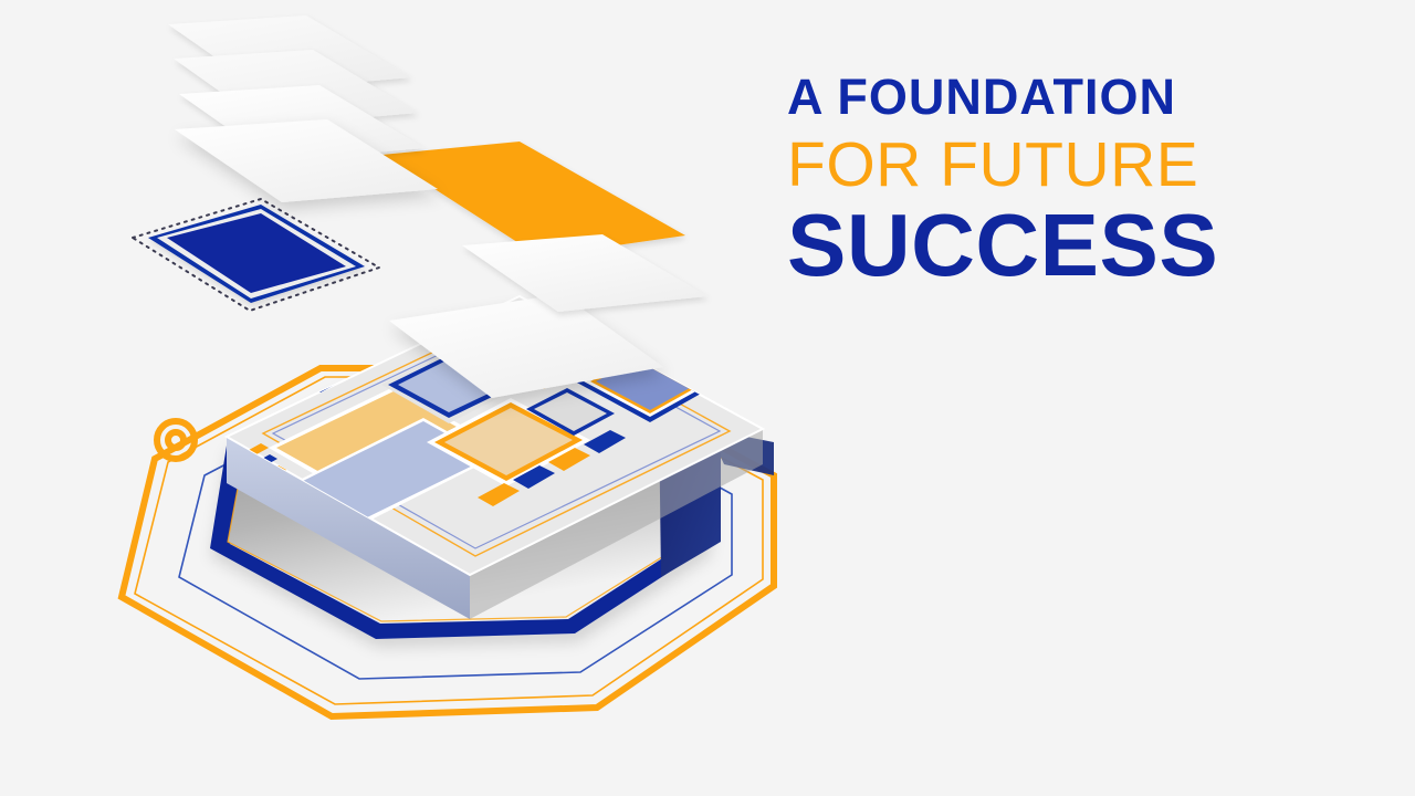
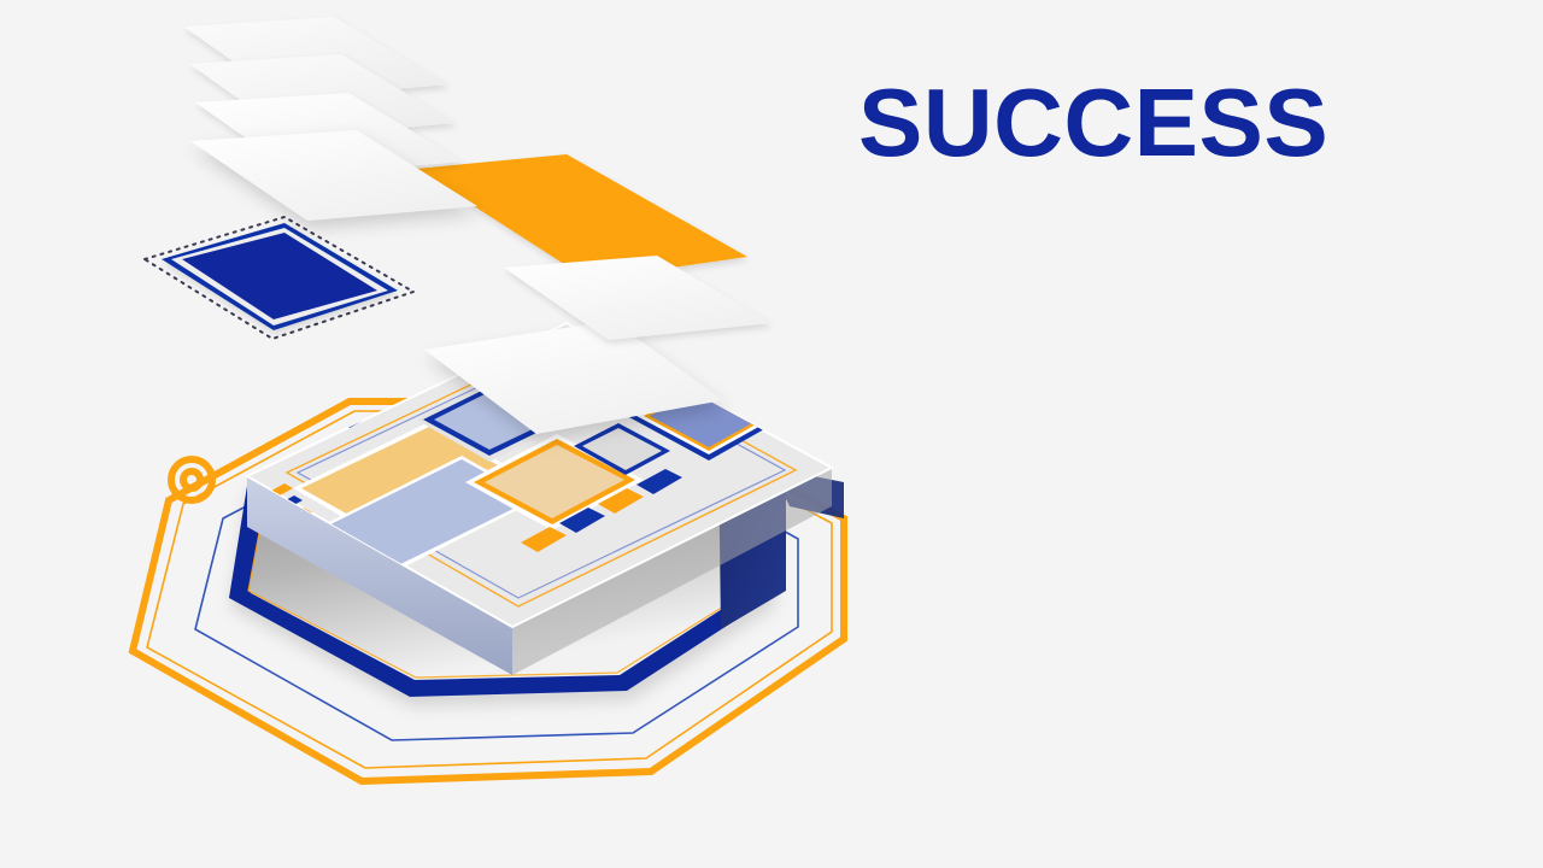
- A FOUNDATION
- FOR FUTURE
  SUCCESS
